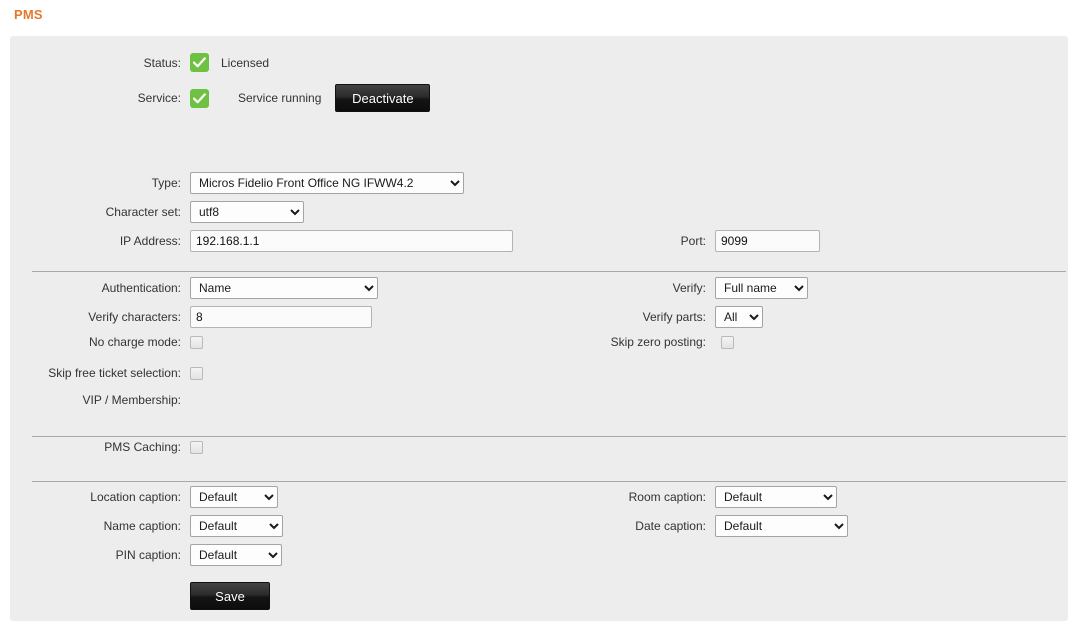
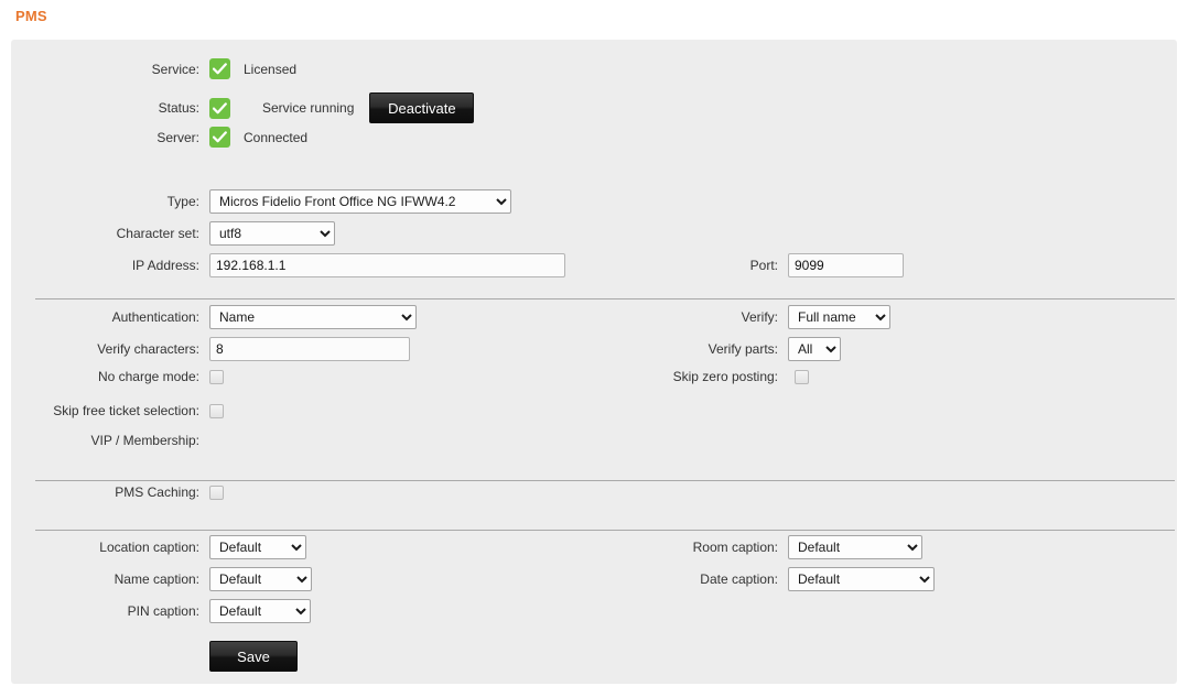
  PMS
- Status:
+ Service:
  Licensed
- Service:
+ Status:
  Service running
  Deactivate
+ Server:
+ Connected
  Type:
  Micros Fidelio Front Office NG IFWW4.2
  Character set:
  utf8
  IP Address:
  192.168.1.1
  Port:
  9099
  Authentication:
  Name
  Verify:
  Full name
  Verify characters:
  8
  Verify parts:
  All
  No charge mode:
  Skip zero posting:
  Skip free ticket selection:
  VIP / Membership:
  PMS Caching:
  Location caption:
  Default
  Room caption:
  Default
  Name caption:
  Default
  Date caption:
  Default
  PIN caption:
  Default
  Save
